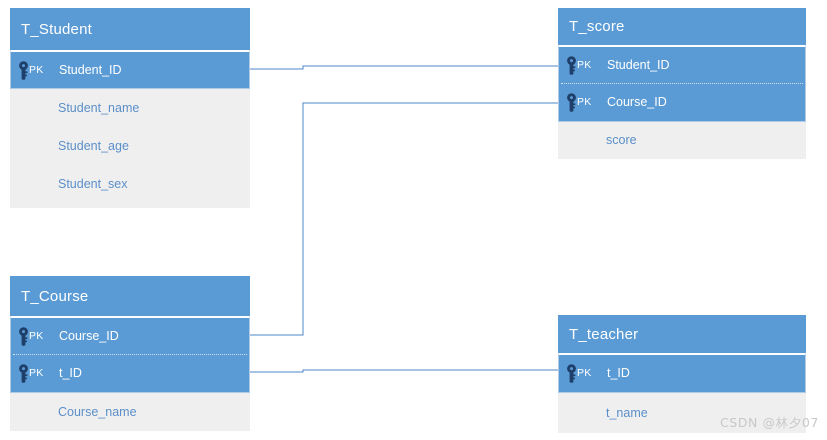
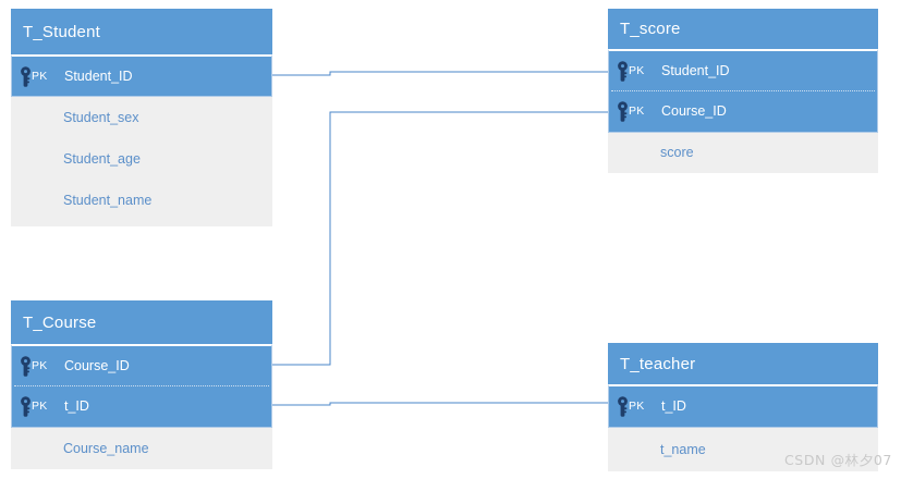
  T_Student
  PK
  Student_ID
- Student_name
+ Student_sex
  Student_age
- Student_sex
+ Student_name
  T_score
  PK
  Student_ID
  PK
  Course_ID
  score
  T_Course
  PK
  Course_ID
  PK
  t_ID
  Course_name
  T_teacher
  PK
  t_ID
  t_name
  CSDN @林夕07
